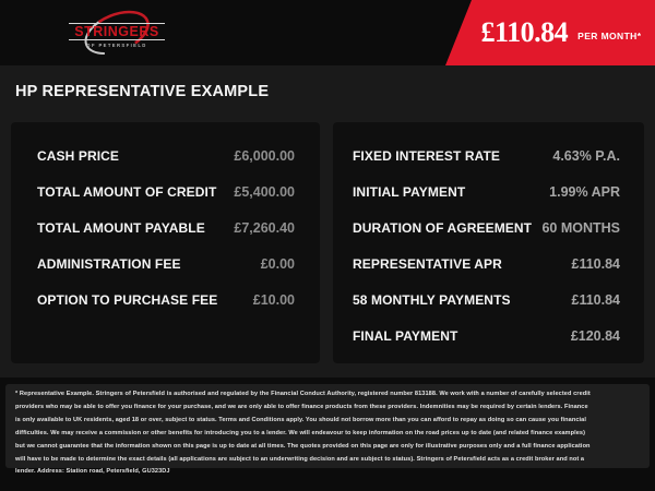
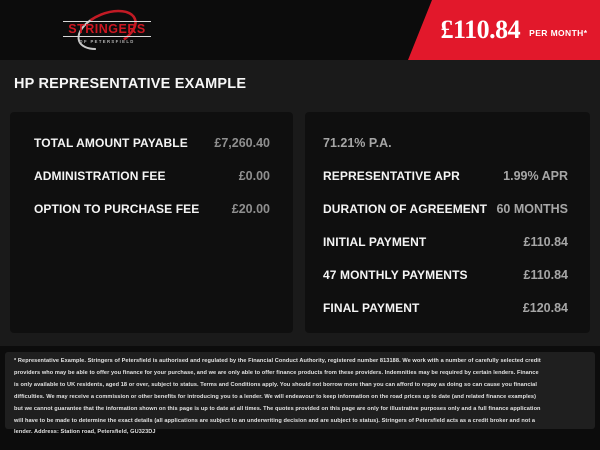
  STRINGERS
  £110.84
  PER MONTH*
  HP REPRESENTATIVE EXAMPLE
- CASH PRICE
- £6,000.00
- TOTAL AMOUNT OF CREDIT
- £5,400.00
  TOTAL AMOUNT PAYABLE
  £7,260.40
  ADMINISTRATION FEE
  £0.00
  OPTION TO PURCHASE FEE
- £10.00
+ £20.00
- FIXED INTEREST RATE
- 4.63% P.A.
+ 71.21% P.A.
- INITIAL PAYMENT
+ REPRESENTATIVE APR
  1.99% APR
  DURATION OF AGREEMENT
  60 MONTHS
- REPRESENTATIVE APR
+ INITIAL PAYMENT
  £110.84
- 58 MONTHLY PAYMENTS
+ 47 MONTHLY PAYMENTS
  £110.84
  FINAL PAYMENT
  £120.84
